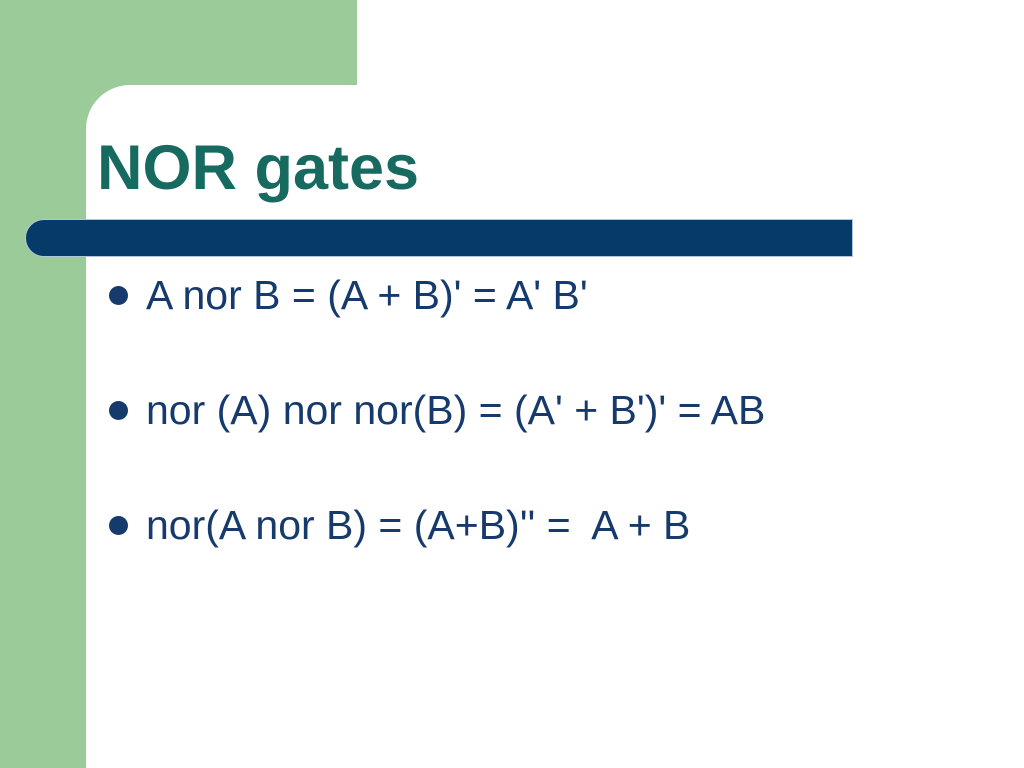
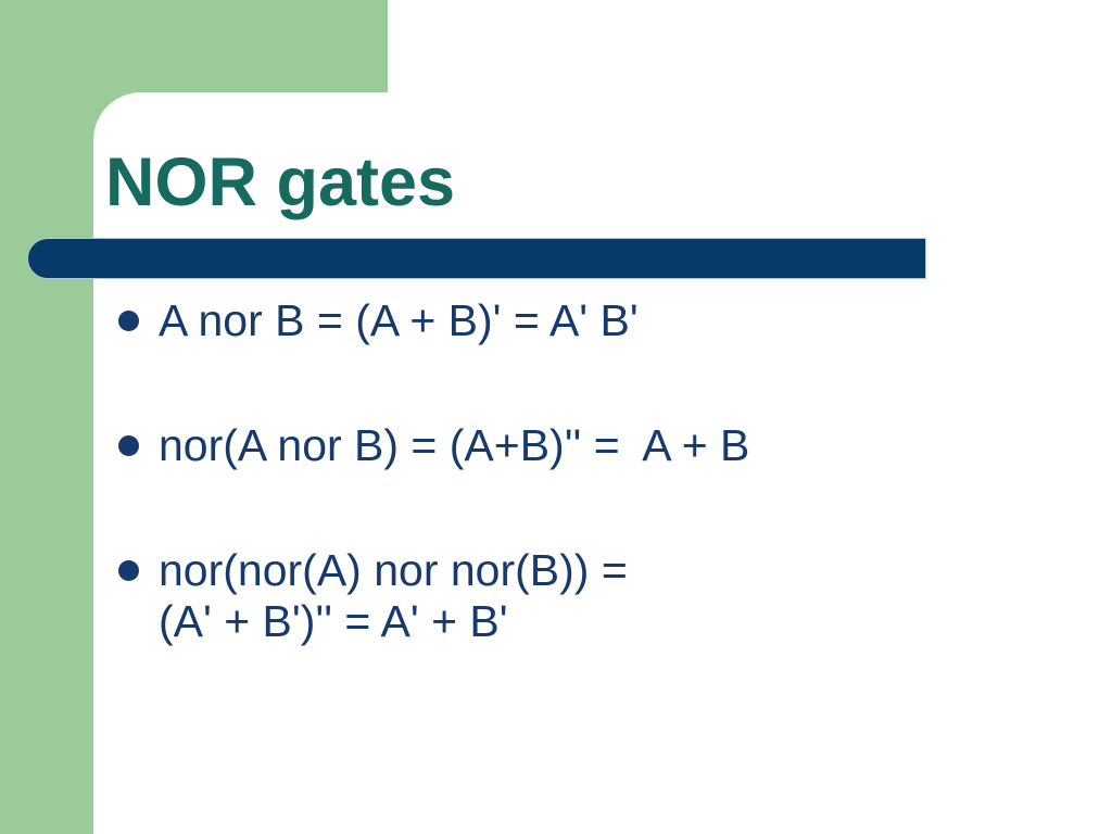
  NOR gates
  A nor B = (A + B)' = A' B'
- nor (A) nor nor(B) = (A' + B')' = AB
  nor(A nor B) = (A+B)'' = A + B
+ nor(nor(A) nor nor(B)) =
+ (A' + B')'' = A' + B'
